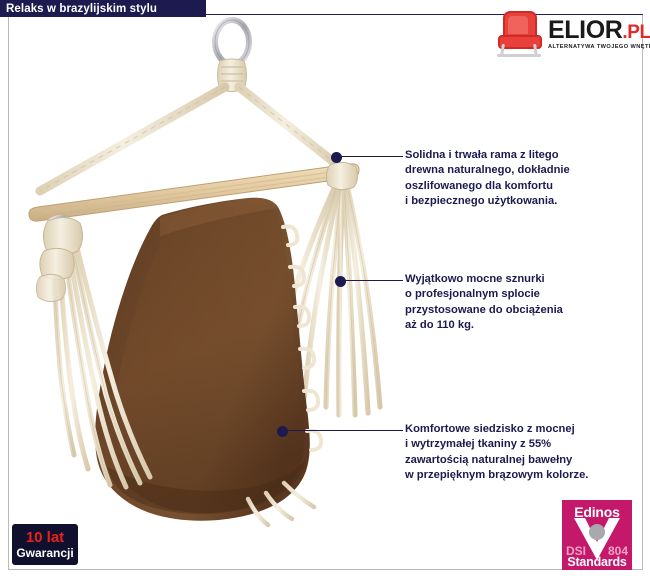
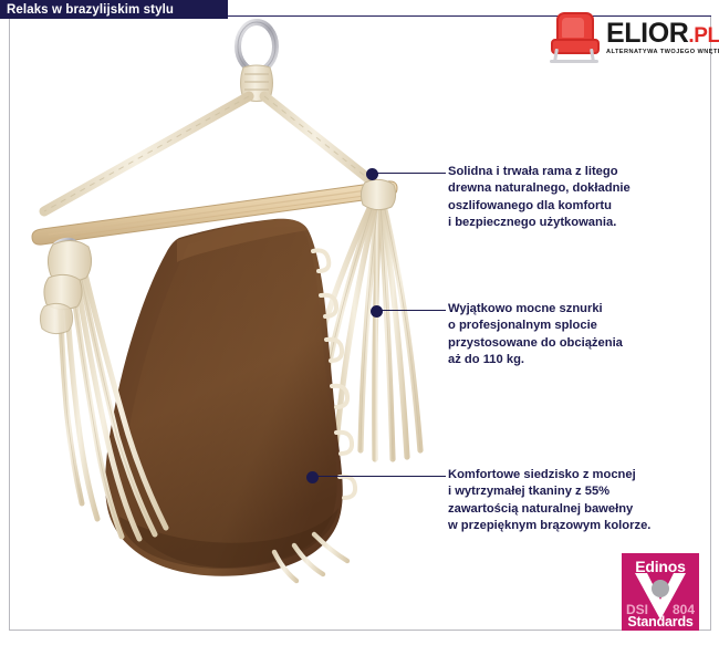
  Relaks w brazylijskim stylu
  ELIOR.PL
  Solidna i trwała rama z litego
  drewna naturalnego, dokładnie
  oszlifowanego dla komfortu
  i bezpiecznego użytkowania.
  Wyjątkowo mocne sznurki
  o profesjonalnym splocie
  przystosowane do obciążenia
  aż do 110 kg.
  Komfortowe siedzisko z mocnej
  i wytrzymałej tkaniny z 55%
  zawartością naturalnej bawełny
  w przepięknym brązowym kolorze.
- 10 lat
- Gwarancji
  Edinos
  DSI
  804
  Standards
